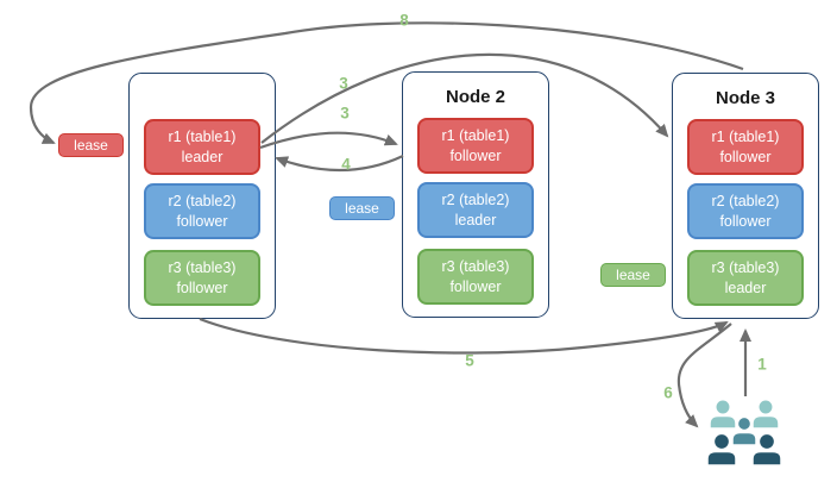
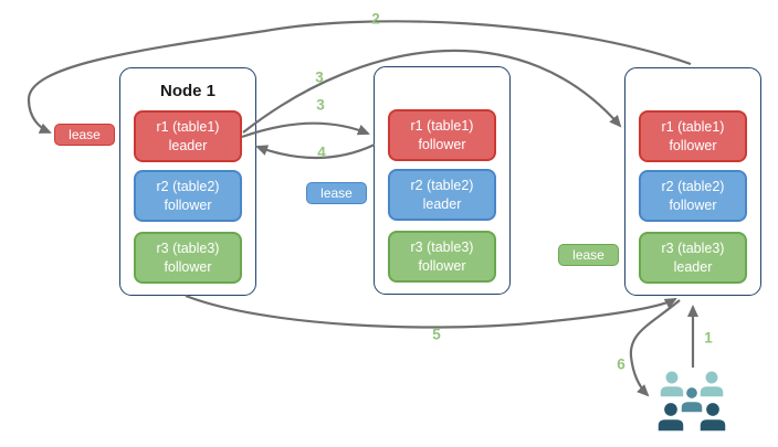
+ Node 1
  r1 (table1)
  leader
  r2 (table2)
  follower
  r3 (table3)
  follower
- Node 2
  r1 (table1)
  follower
  r2 (table2)
  leader
  r3 (table3)
  follower
- Node 3
  r1 (table1)
  follower
  r2 (table2)
  follower
  r3 (table3)
  leader
  lease
  lease
  lease
- 8
+ 2
  3
  3
  4
  5
  1
  6
